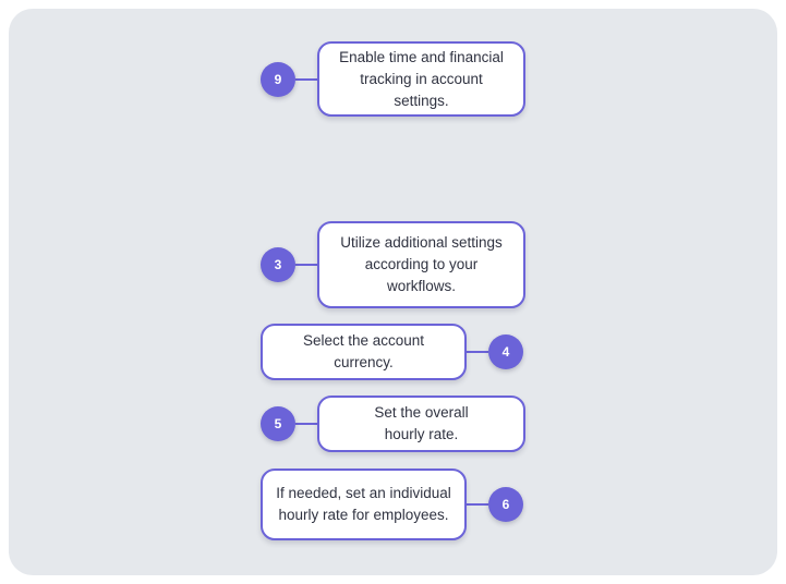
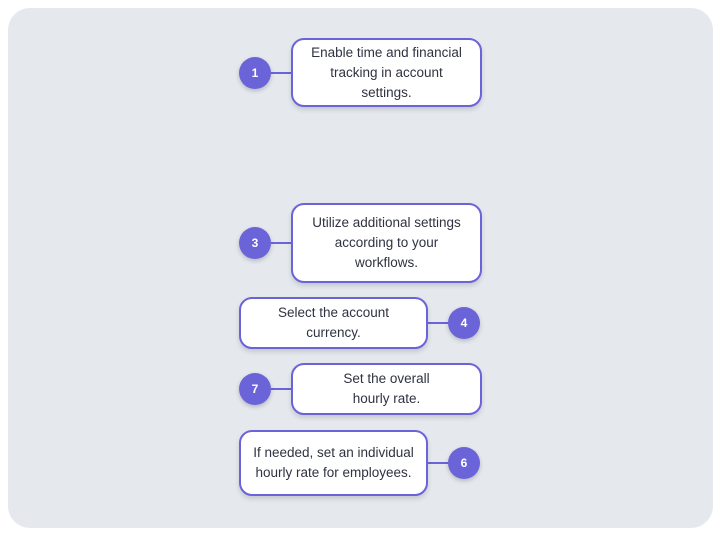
- 9
+ 1
  Enable time and financial
  tracking in account
  settings.
  3
  Utilize additional settings
  according to your
  workflows.
  Select the account
  currency.
  4
- 5
+ 7
  Set the overall
  hourly rate.
  If needed, set an individual
  hourly rate for employees.
  6
